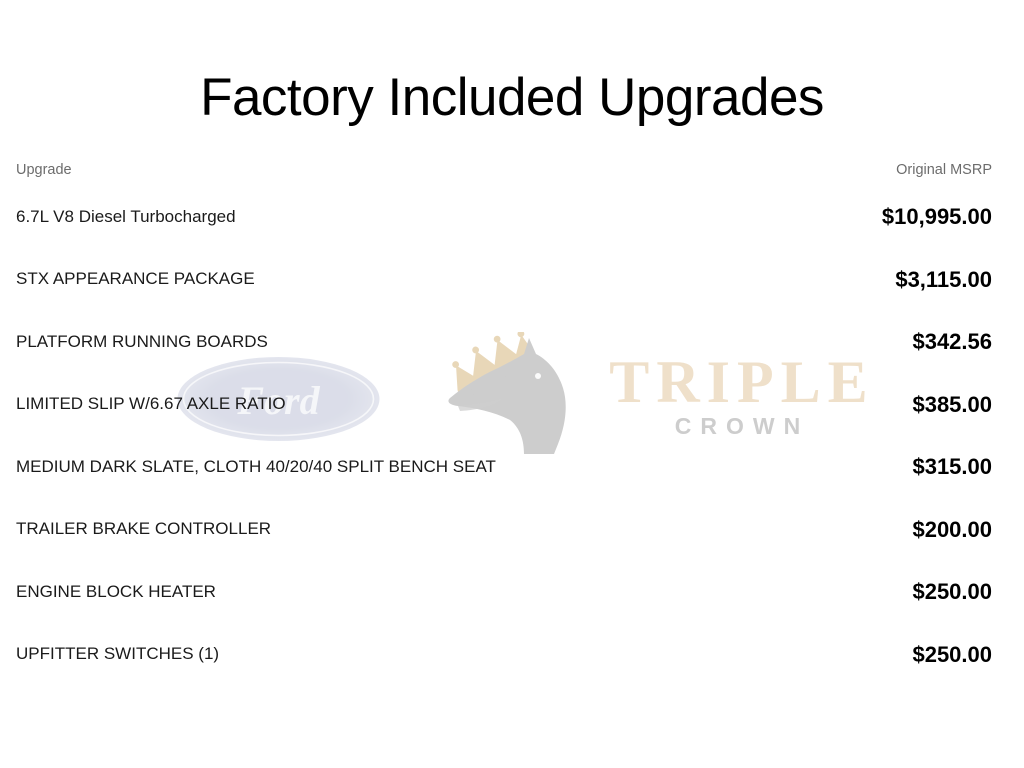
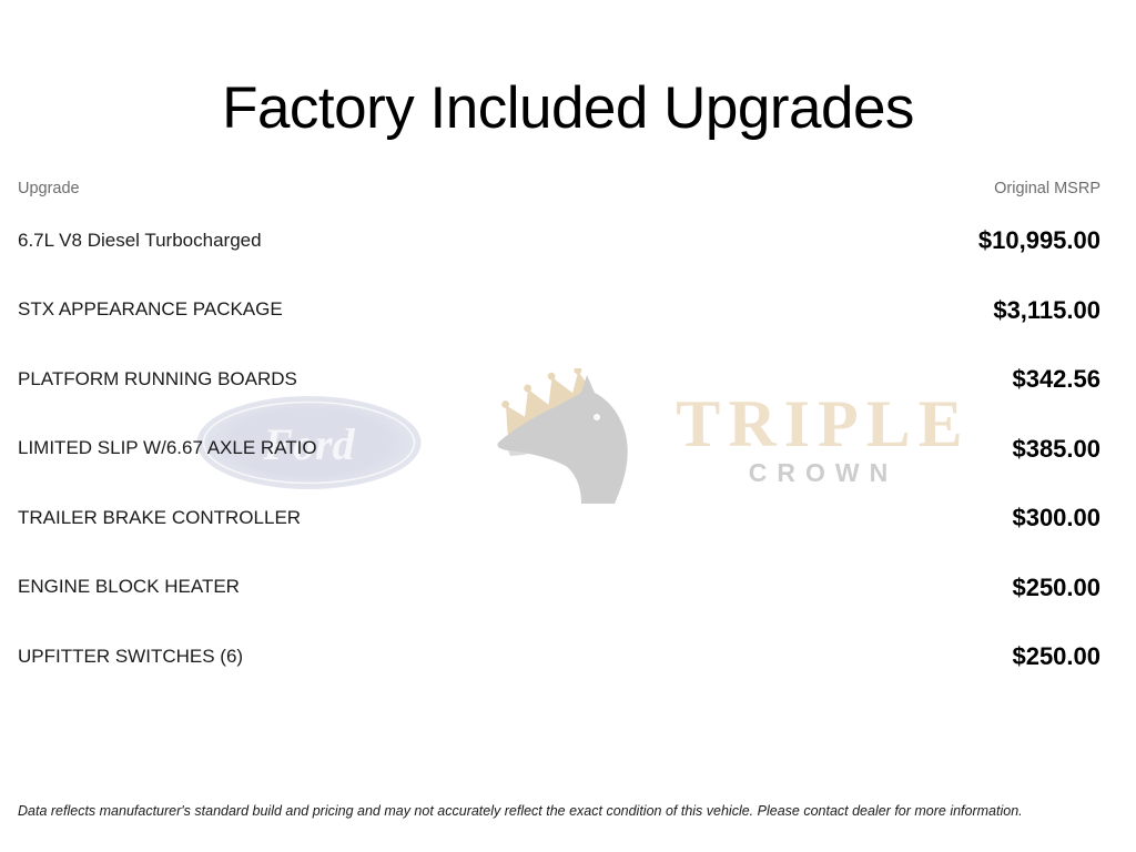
  Ford
  TRIPLE
  CROWN
  Factory Included Upgrades
  Upgrade	Original MSRP
  6.7L V8 Diesel Turbocharged	$10,995.00
  STX APPEARANCE PACKAGE	$3,115.00
  PLATFORM RUNNING BOARDS	$342.56
  LIMITED SLIP W/6.67 AXLE RATIO	$385.00
- MEDIUM DARK SLATE, CLOTH 40/20/40 SPLIT BENCH SEAT	$315.00
- TRAILER BRAKE CONTROLLER	$200.00
+ TRAILER BRAKE CONTROLLER	$300.00
  ENGINE BLOCK HEATER	$250.00
- UPFITTER SWITCHES (1)	$250.00
+ UPFITTER SWITCHES (6)	$250.00
+ Data reflects manufacturer's standard build and pricing and may not accurately reflect the exact condition of this vehicle. Please contact dealer for more information.
